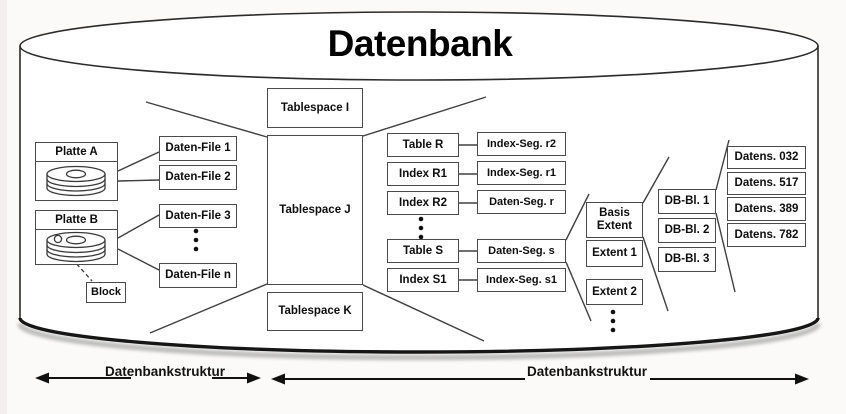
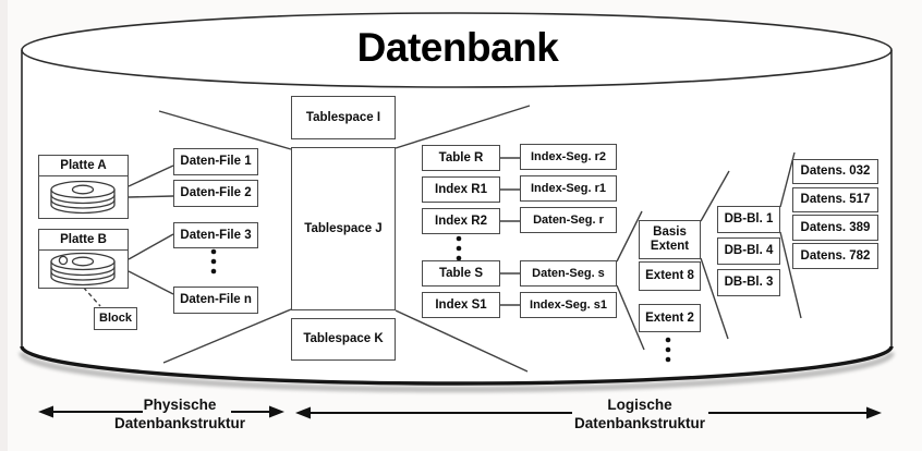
  Datenbank
  Platte A
  Platte B
  Block
  Daten-File 1
  Daten-File 2
  Daten-File 3
  Daten-File n
  Tablespace I
  Tablespace J
  Tablespace K
  Table R
  Index R1
  Index R2
  Table S
  Index S1
  Index-Seg. r2
  Index-Seg. r1
  Daten-Seg. r
  Daten-Seg. s
  Index-Seg. s1
  Basis Extent
- Extent 1
+ Extent 8
  Extent 2
  DB-Bl. 1
- DB-Bl. 2
+ DB-Bl. 4
  DB-Bl. 3
  Datens. 032
  Datens. 517
  Datens. 389
  Datens. 782
+ Physische
  Datenbankstruktur
+ Logische
  Datenbankstruktur
